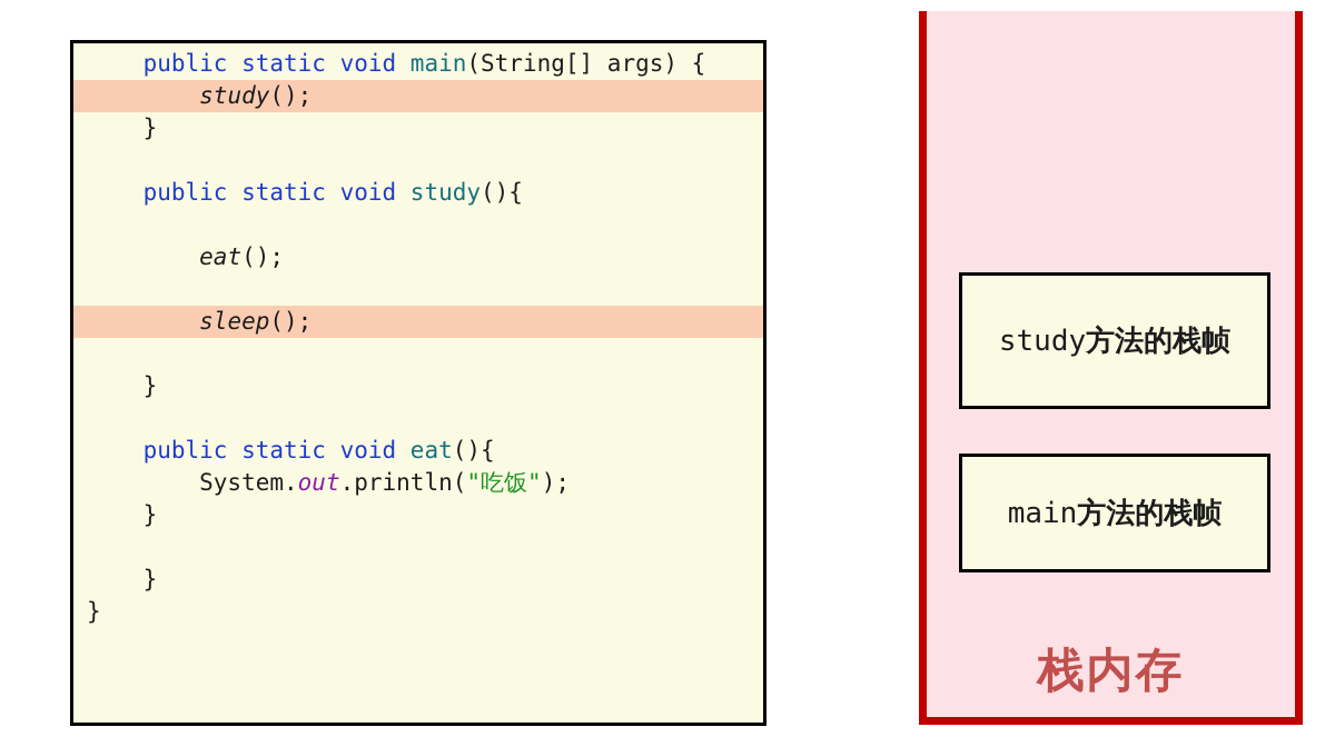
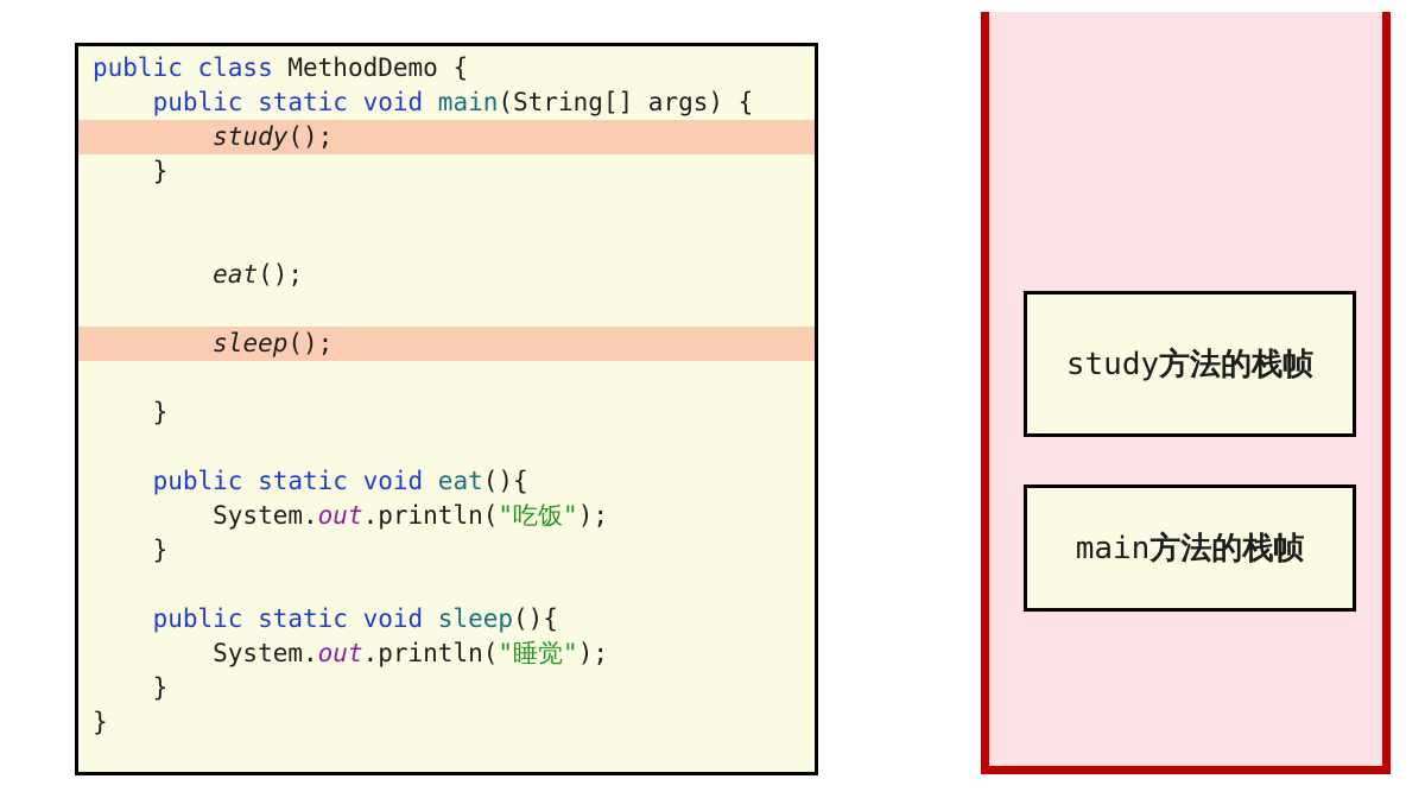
+ public class MethodDemo {
  public static void main(String[] args) {
  study();
  }
- public static void study(){
  eat();
  sleep();
  }
  public static void eat(){
  System.out.println("吃饭");
  }
+ public static void sleep(){
+ System.out.println("睡觉");
  }
  }
  study
  方法的栈帧
  main
  方法的栈帧
- 栈内存
